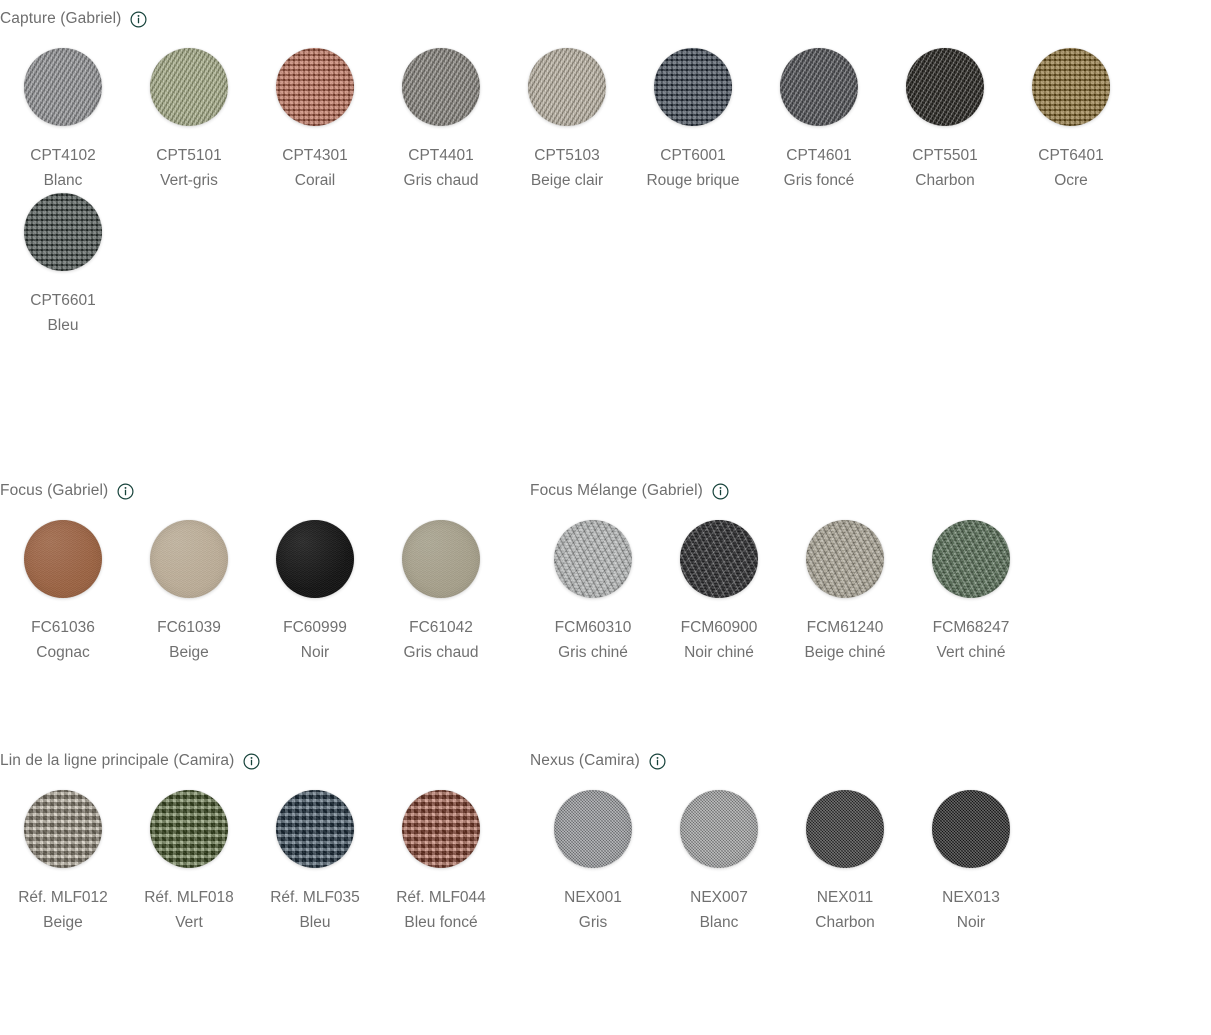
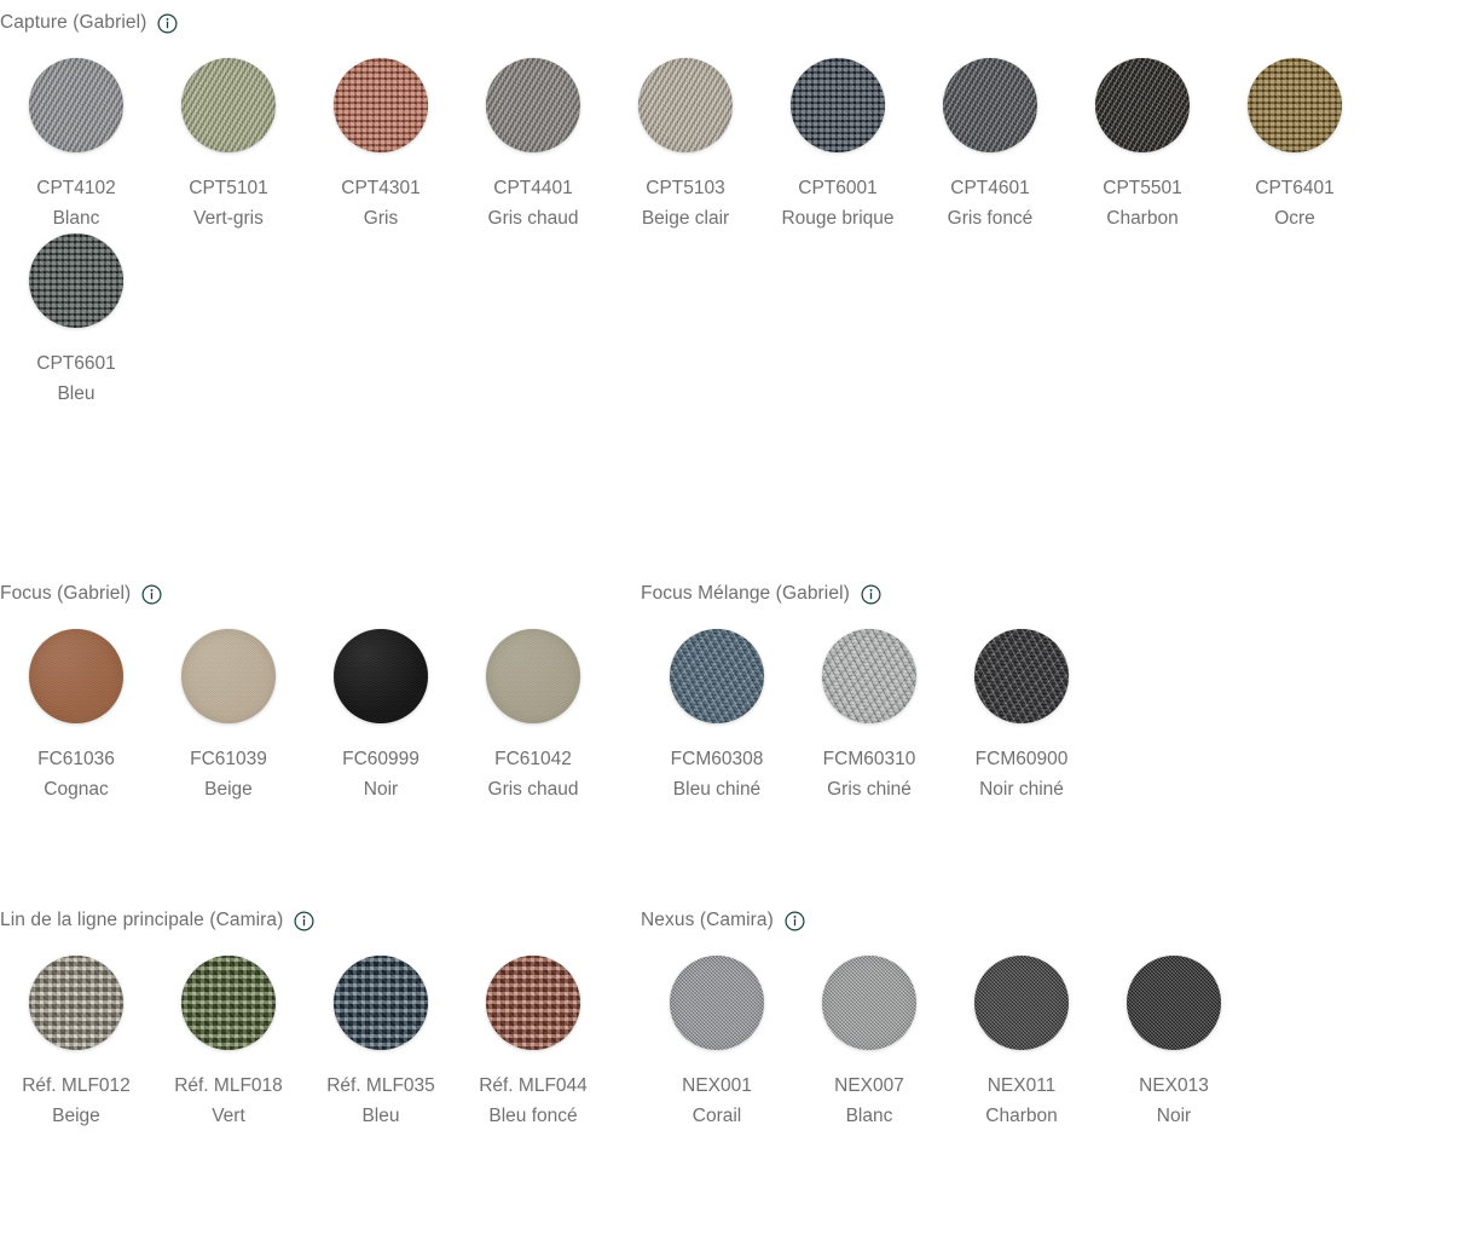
  Capture (Gabriel)
  CPT4102
  Blanc
  CPT5101
  Vert-gris
  CPT4301
- Corail
+ Gris
  CPT4401
  Gris chaud
  CPT5103
  Beige clair
  CPT6001
  Rouge brique
  CPT4601
  Gris foncé
  CPT5501
  Charbon
  CPT6401
  Ocre
  CPT6601
  Bleu
  Focus (Gabriel)
  FC61036
  Cognac
  FC61039
  Beige
  FC60999
  Noir
  FC61042
  Gris chaud
  Focus Mélange (Gabriel)
+ FCM60308
+ Bleu chiné
  FCM60310
  Gris chiné
  FCM60900
  Noir chiné
- FCM61240
- Beige chiné
- FCM68247
- Vert chiné
  Lin de la ligne principale (Camira)
  Réf. MLF012
  Beige
  Réf. MLF018
  Vert
  Réf. MLF035
  Bleu
  Réf. MLF044
  Bleu foncé
  Nexus (Camira)
  NEX001
- Gris
+ Corail
  NEX007
  Blanc
  NEX011
  Charbon
  NEX013
  Noir
